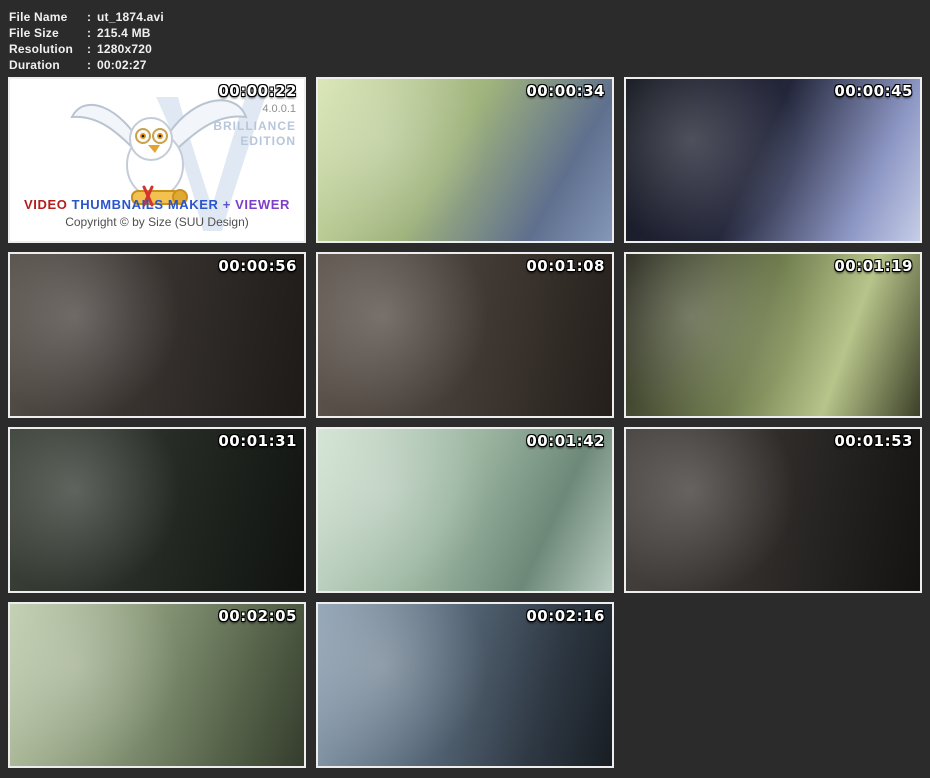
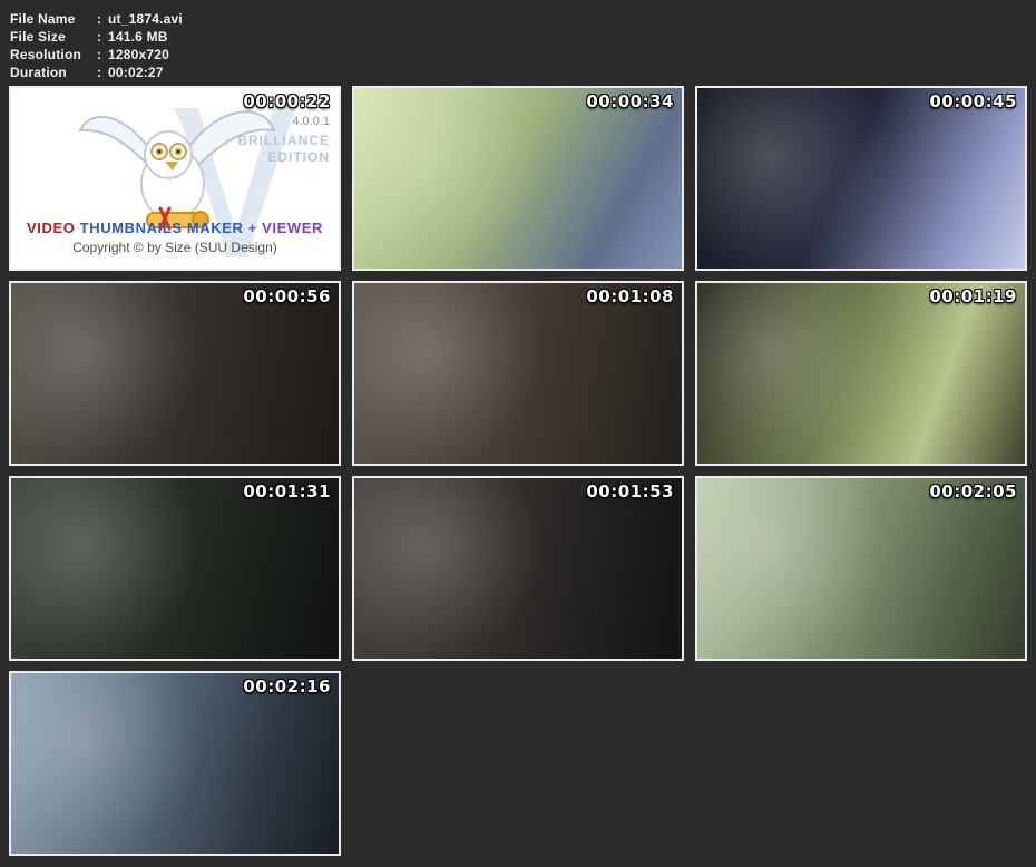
  File Name
  :
  ut_1874.avi
  File Size
  :
- 215.4 MB
+ 141.6 MB
  Resolution
  :
  1280x720
  Duration
  :
  00:02:27
  00:00:22
  4.0.0.1
  BRILLIANCE
  EDITION
  VIDEO THUMBNAILS MAKER + VIEWER
  Copyright © by Size (SUU Design)
  00:00:34
  00:00:45
  00:00:56
  00:01:08
  00:01:19
  00:01:31
- 00:01:42
  00:01:53
  00:02:05
  00:02:16
